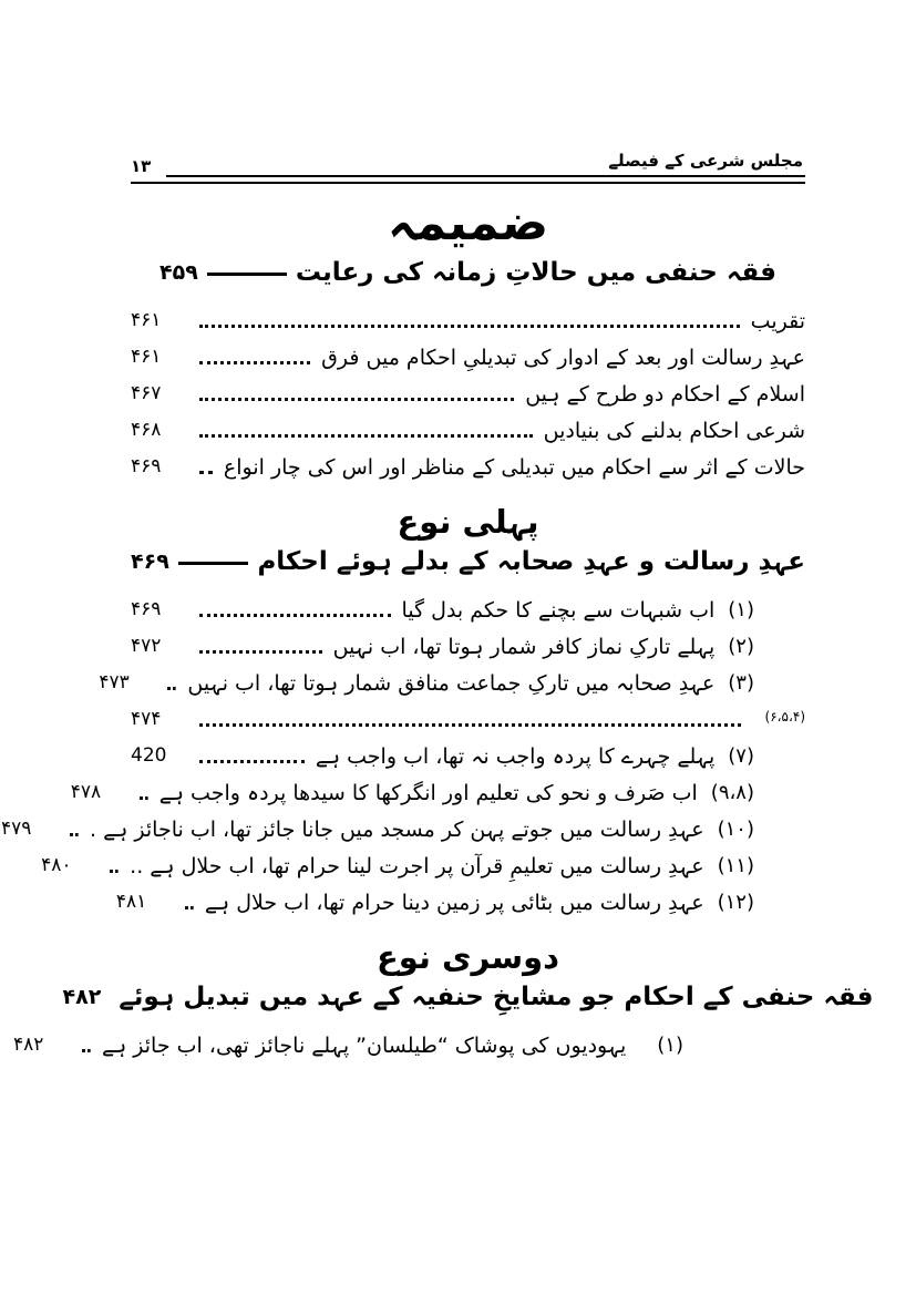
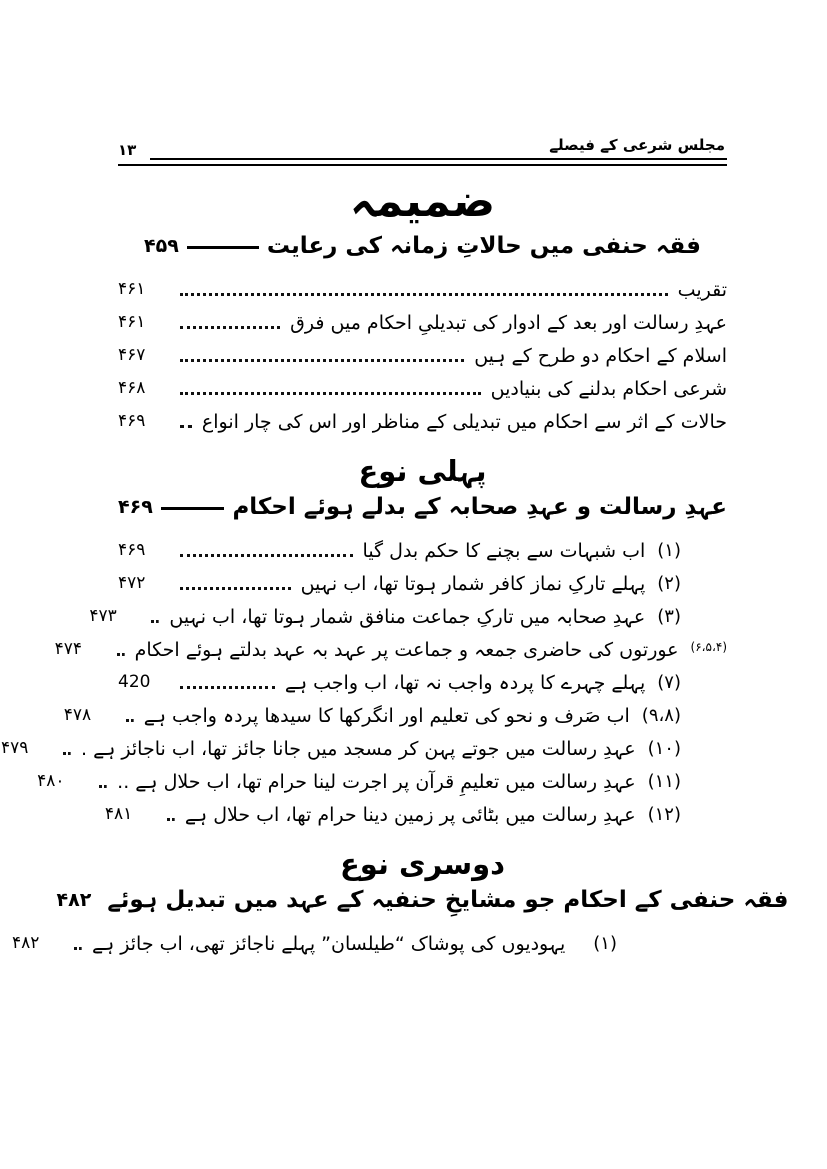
  مجلس شرعی کے فیصلے
  ۱۳
  ضمیمہ
  فقہ حنفی میں حالاتِ زمانہ کی رعایت
  ۴۵۹
  تقریب
  ۴۶۱
  عہدِ رسالت اور بعد کے ادوار کی تبدیلیِ احکام میں فرق
  ۴۶۱
  اسلام کے احکام دو طرح کے ہیں
  ۴۶۷
  شرعی احکام بدلنے کی بنیادیں
  ۴۶۸
  حالات کے اثر سے احکام میں تبدیلی کے مناظر اور اس کی چار انواع
  ۴۶۹
  پہلی نوع
  عہدِ رسالت و عہدِ صحابہ کے بدلے ہوئے احکام
  ۴۶۹
  (۱)
  اب شبہات سے بچنے کا حکم بدل گیا
  ۴۶۹
  (۲)
  پہلے تارکِ نماز کافر شمار ہوتا تھا، اب نہیں
  ۴۷۲
  (۳)
  عہدِ صحابہ میں تارکِ جماعت منافق شمار ہوتا تھا، اب نہیں
  ۴۷۳
  (۶،۵،۴)
+ عورتوں کی حاضری جمعہ و جماعت پر عہد بہ عہد بدلتے ہوئے احکام
  ۴۷۴
  (۷)
  پہلے چہرے کا پردہ واجب نہ تھا، اب واجب ہے
  420
  (۹،۸)
  اب صَرف و نحو کی تعلیم اور انگرکھا کا سیدھا پردہ واجب ہے
  ۴۷۸
  (۱۰)
  عہدِ رسالت میں جوتے پہن کر مسجد میں جانا جائز تھا، اب ناجائز ہے .
  ۴۷۹
  (۱۱)
  عہدِ رسالت میں تعلیمِ قرآن پر اجرت لینا حرام تھا، اب حلال ہے ..
  ۴۸۰
  (۱۲)
  عہدِ رسالت میں بٹائی پر زمین دینا حرام تھا، اب حلال ہے
  ۴۸۱
  دوسری نوع
  فقہ حنفی کے احکام جو مشایخِ حنفیہ کے عہد میں تبدیل ہوئے
  ۴۸۲
  (۱)
  یہودیوں کی پوشاک “طیلسان” پہلے ناجائز تھی، اب جائز ہے
  ۴۸۲
